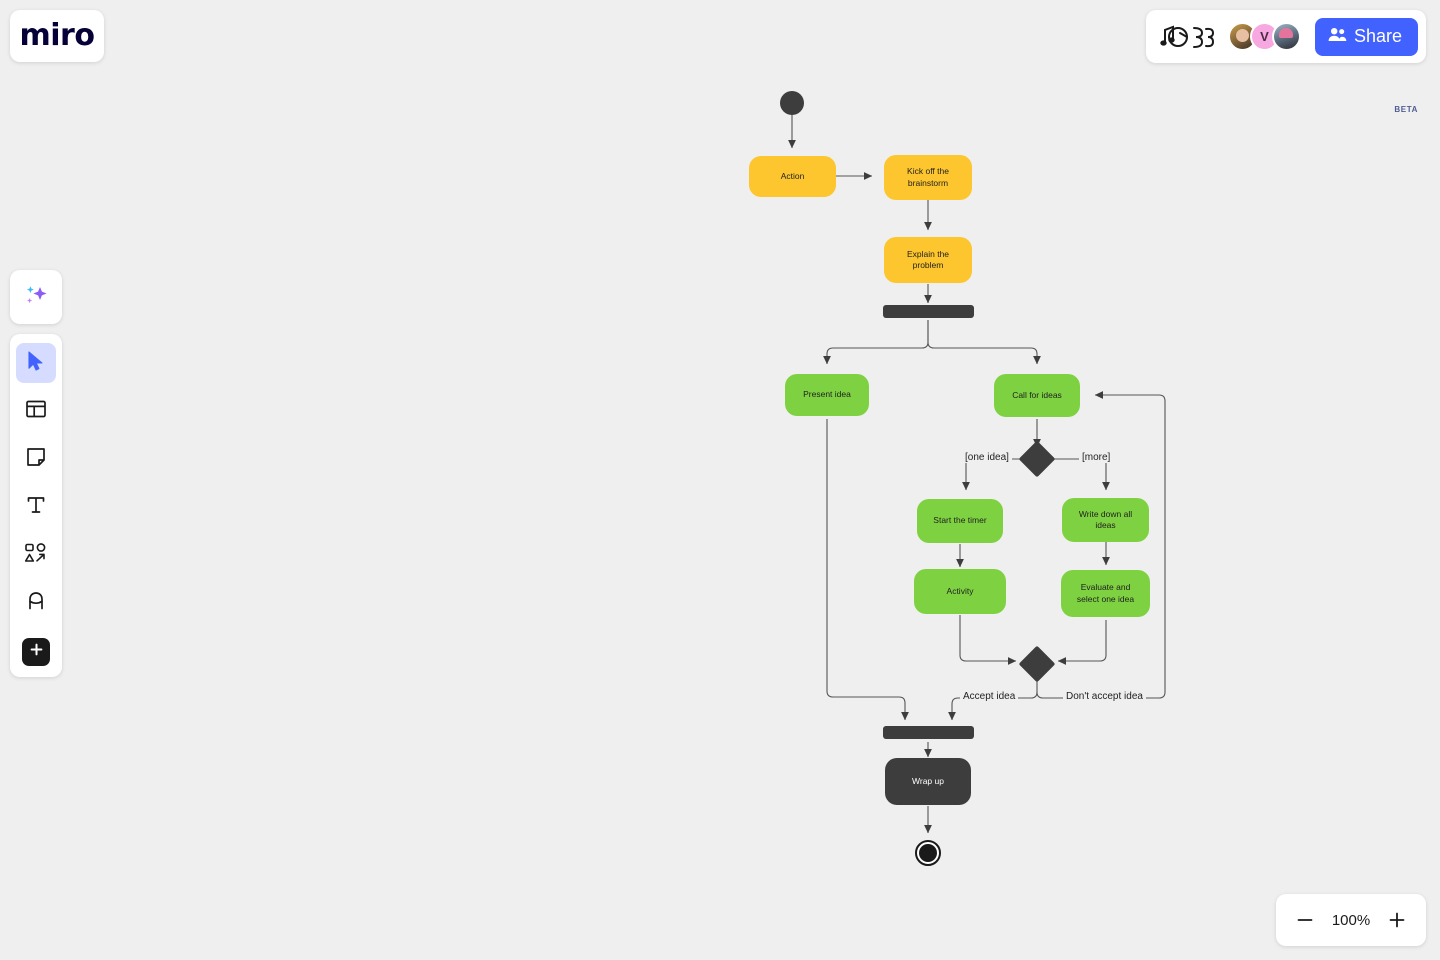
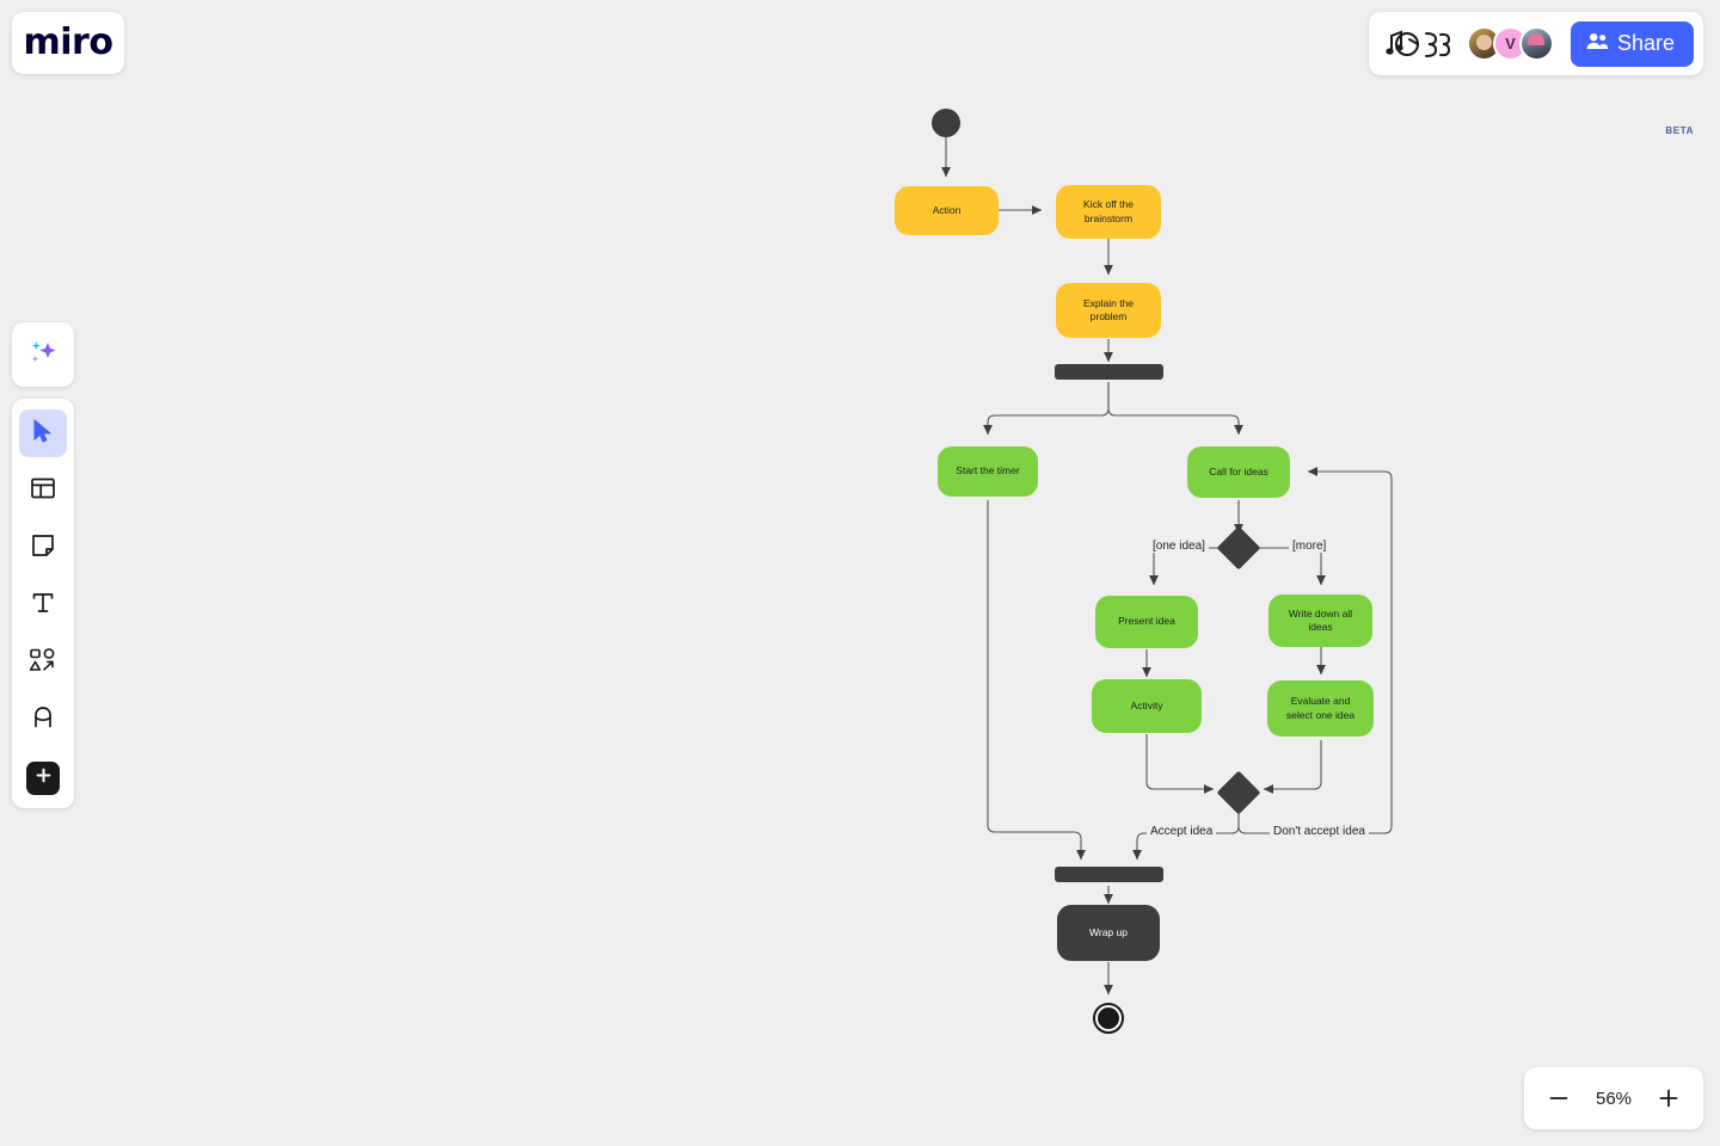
  miro
  V
  Share
  BETA
  Action
  Kick off the brainstorm
  Explain the problem
- Present idea
+ Start the timer
  Call for ideas
  [one idea]
  [more]
- Start the timer
+ Present idea
  Activity
  Write down all ideas
  Evaluate and select one idea
  Accept idea
  Don't accept idea
  Wrap up
- 100%
+ 56%
